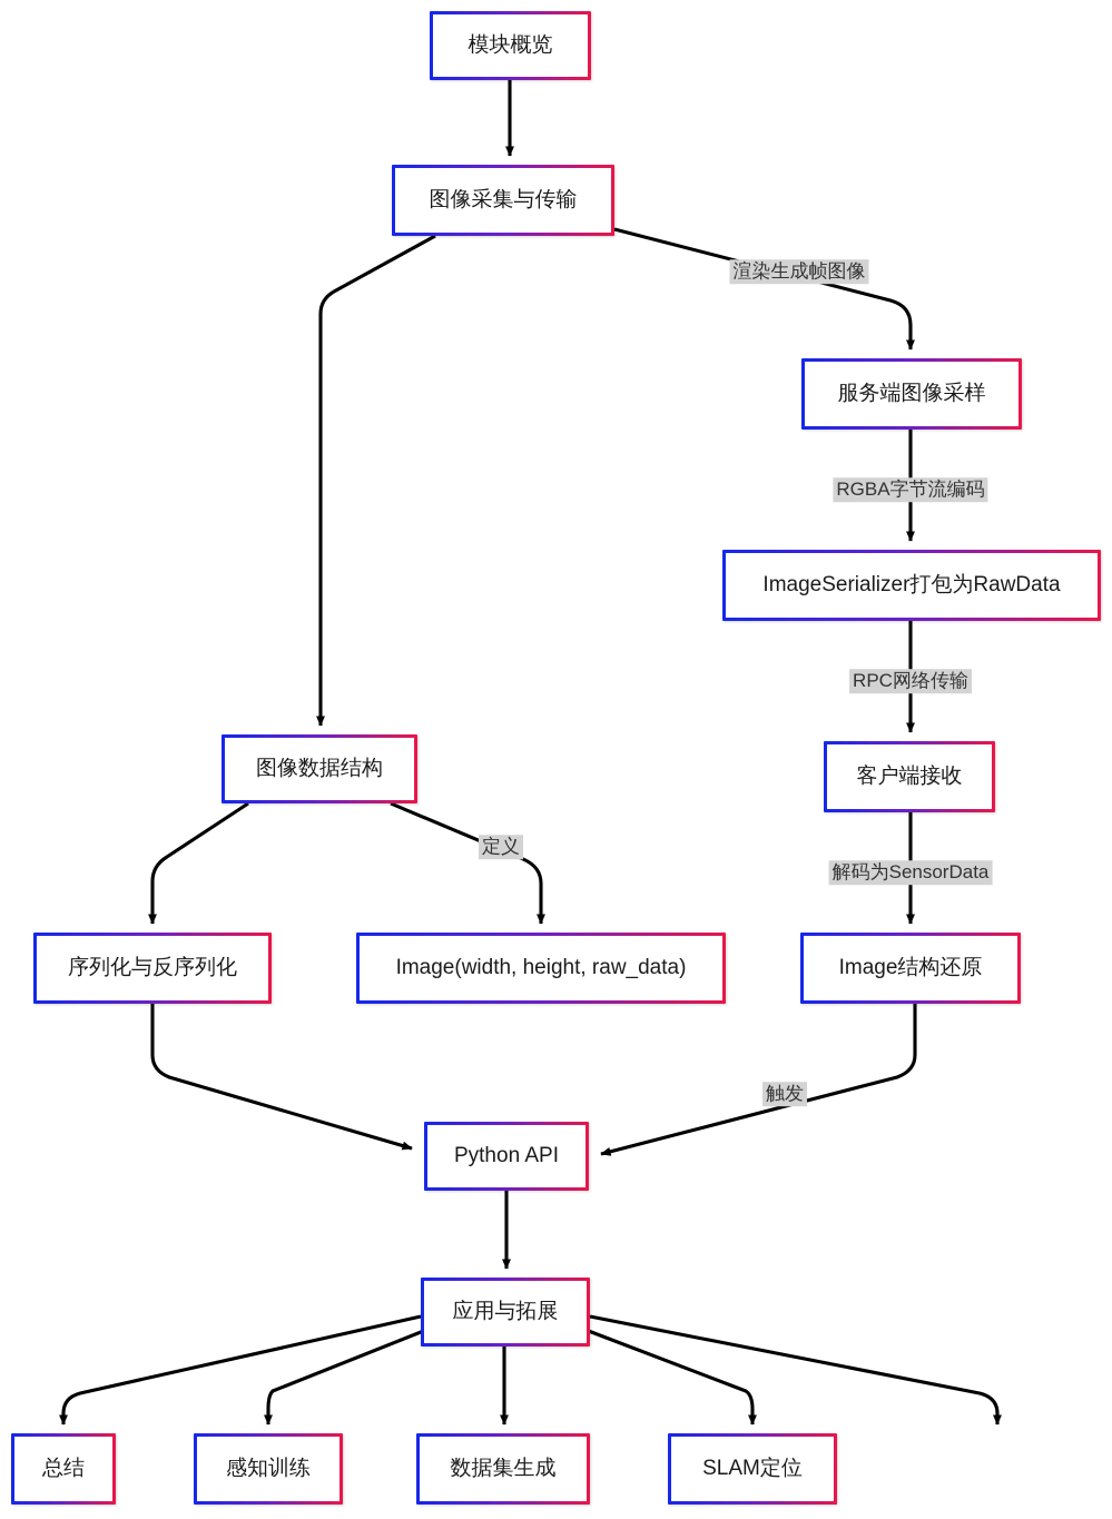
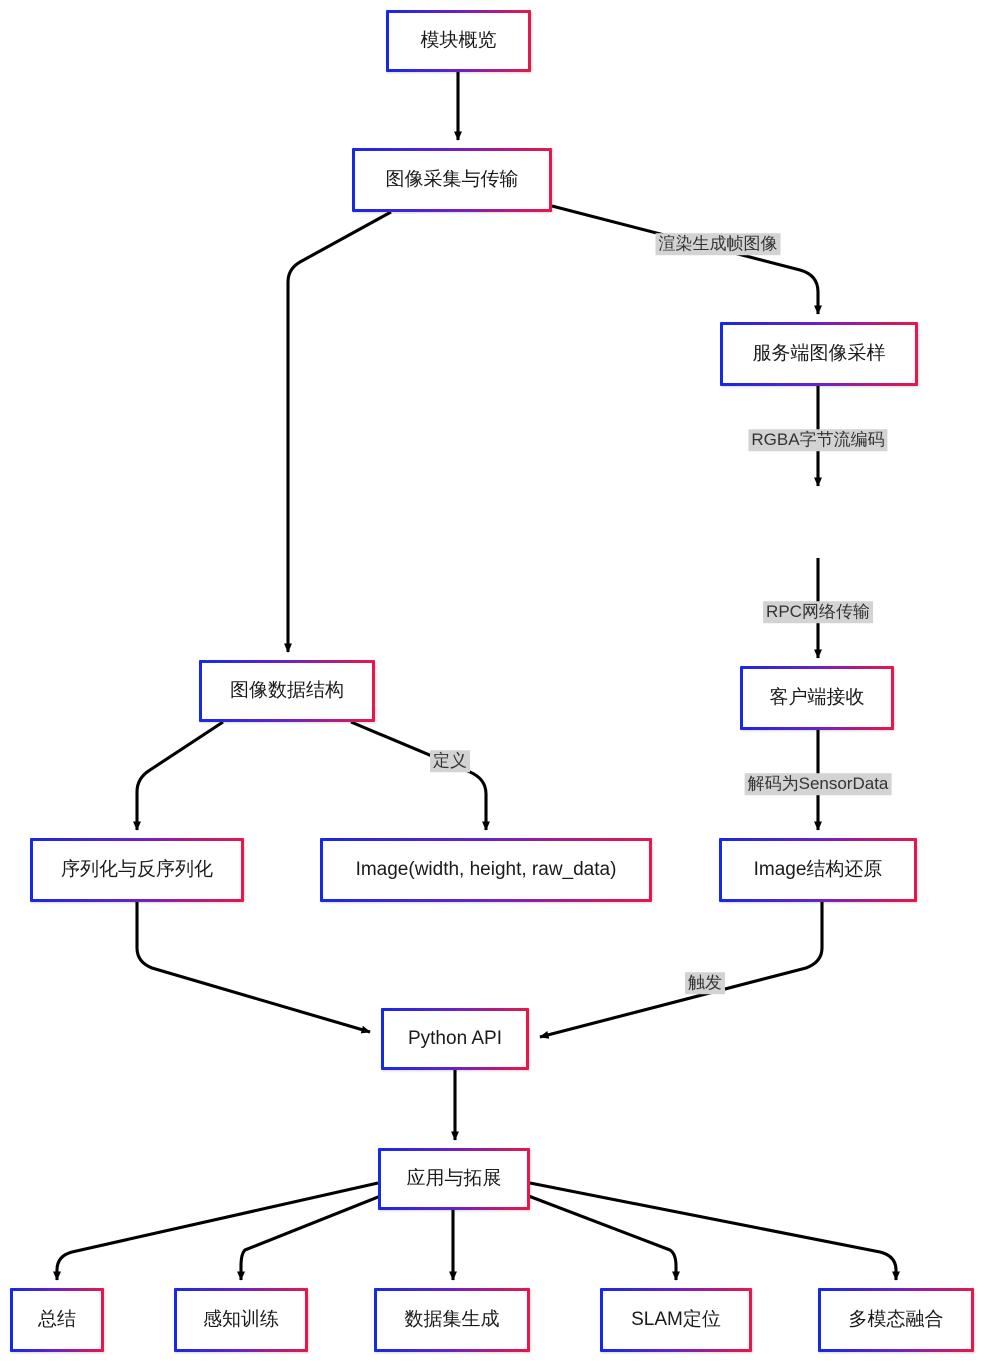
  模块概览
  图像采集与传输
  服务端图像采样
- ImageSerializer打包为RawData
  客户端接收
  图像数据结构
  序列化与反序列化
  Image(width, height, raw_data)
  Image结构还原
  Python API
  应用与拓展
  总结
  感知训练
  数据集生成
  SLAM定位
+ 多模态融合
  渲染生成帧图像
  RGBA字节流编码
  RPC网络传输
  解码为SensorData
  定义
  触发
